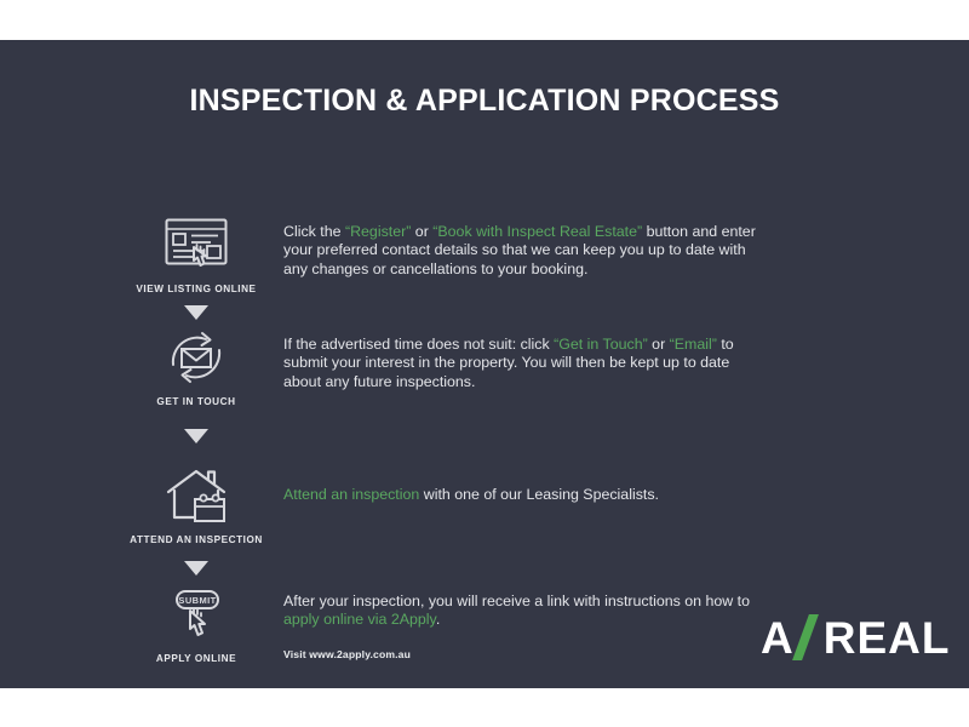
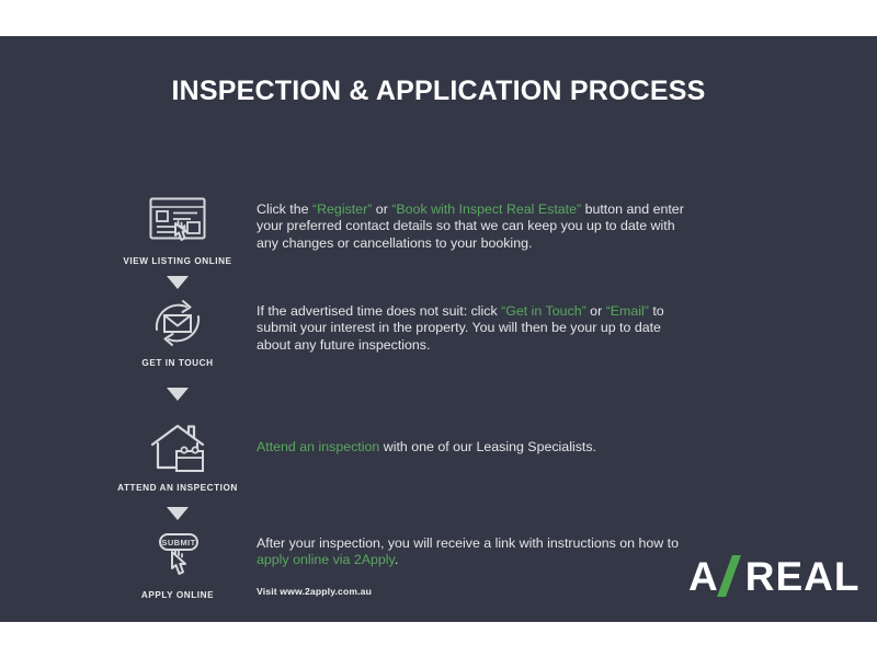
  INSPECTION & APPLICATION PROCESS
  VIEW LISTING ONLINE
  Click the “Register” or “Book with Inspect Real Estate” button and enter your preferred contact details so that we can keep you up to date with any changes or cancellations to your booking.
  GET IN TOUCH
- If the advertised time does not suit: click “Get in Touch” or “Email” to submit your interest in the property. You will then be kept up to date about any future inspections.
+ If the advertised time does not suit: click “Get in Touch” or “Email” to submit your interest in the property. You will then be your up to date about any future inspections.
  ATTEND AN INSPECTION
  Attend an inspection with one of our Leasing Specialists.
  SUBMIT
  APPLY ONLINE
  After your inspection, you will receive a link with instructions on how to apply online via 2Apply.
  Visit www.2apply.com.au
  A
  REAL
